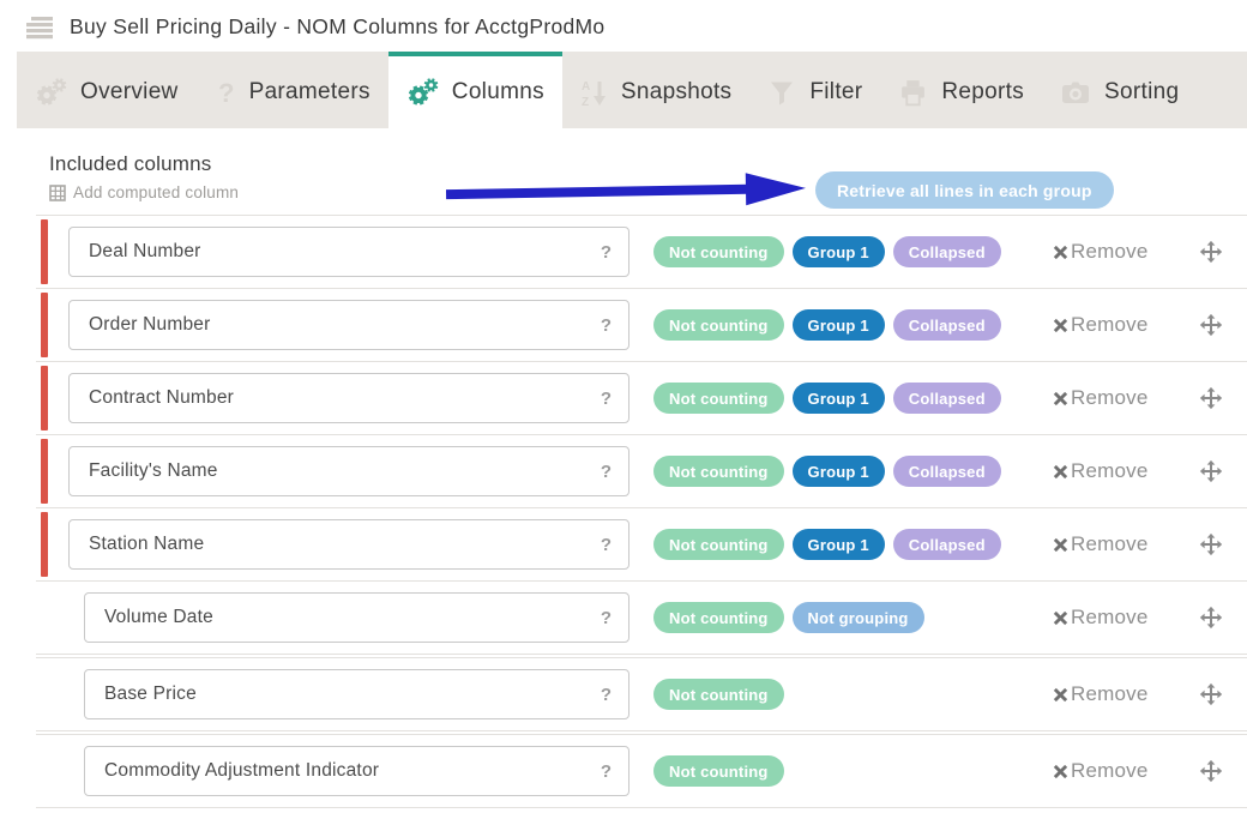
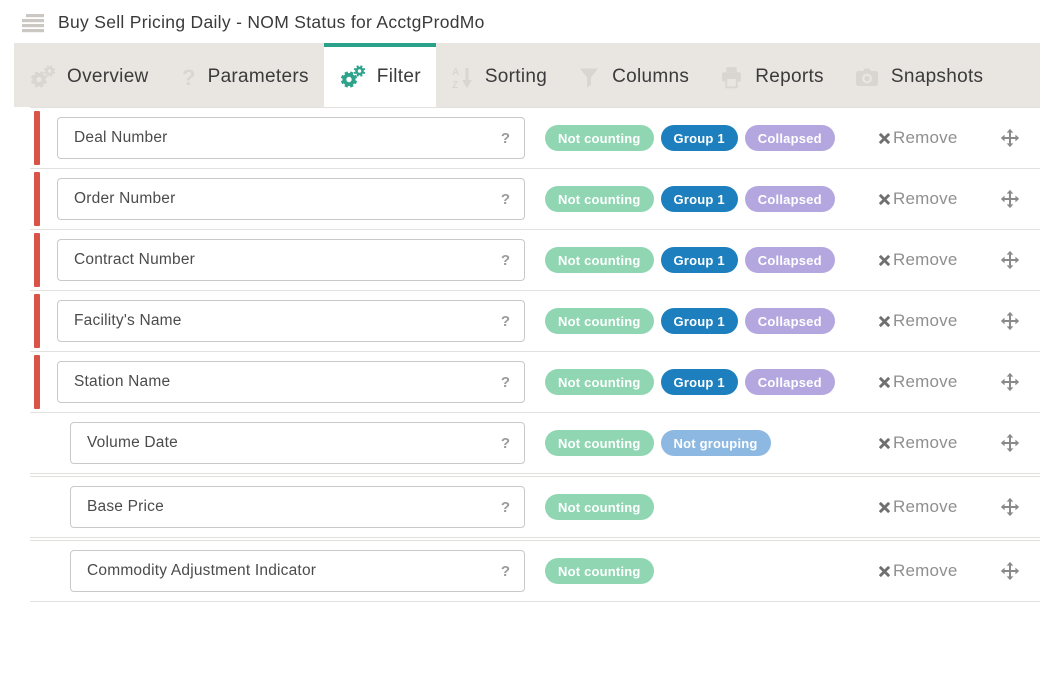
- Buy Sell Pricing Daily - NOM Columns for AcctgProdMo
+ Buy Sell Pricing Daily - NOM Status for AcctgProdMo
  Overview
  Parameters
- Columns
+ Filter
- Snapshots
+ Sorting
- Filter
+ Columns
  Reports
- Sorting
+ Snapshots
- Included columns
- Add computed column
- Retrieve all lines in each group
  Deal Number
  ?
  Not counting
  Group 1
  Collapsed
  Remove
  Order Number
  ?
  Not counting
  Group 1
  Collapsed
  Remove
  Contract Number
  ?
  Not counting
  Group 1
  Collapsed
  Remove
  Facility's Name
  ?
  Not counting
  Group 1
  Collapsed
  Remove
  Station Name
  ?
  Not counting
  Group 1
  Collapsed
  Remove
  Volume Date
  ?
  Not counting
  Not grouping
  Remove
  Base Price
  ?
  Not counting
  Remove
  Commodity Adjustment Indicator
  ?
  Not counting
  Remove
